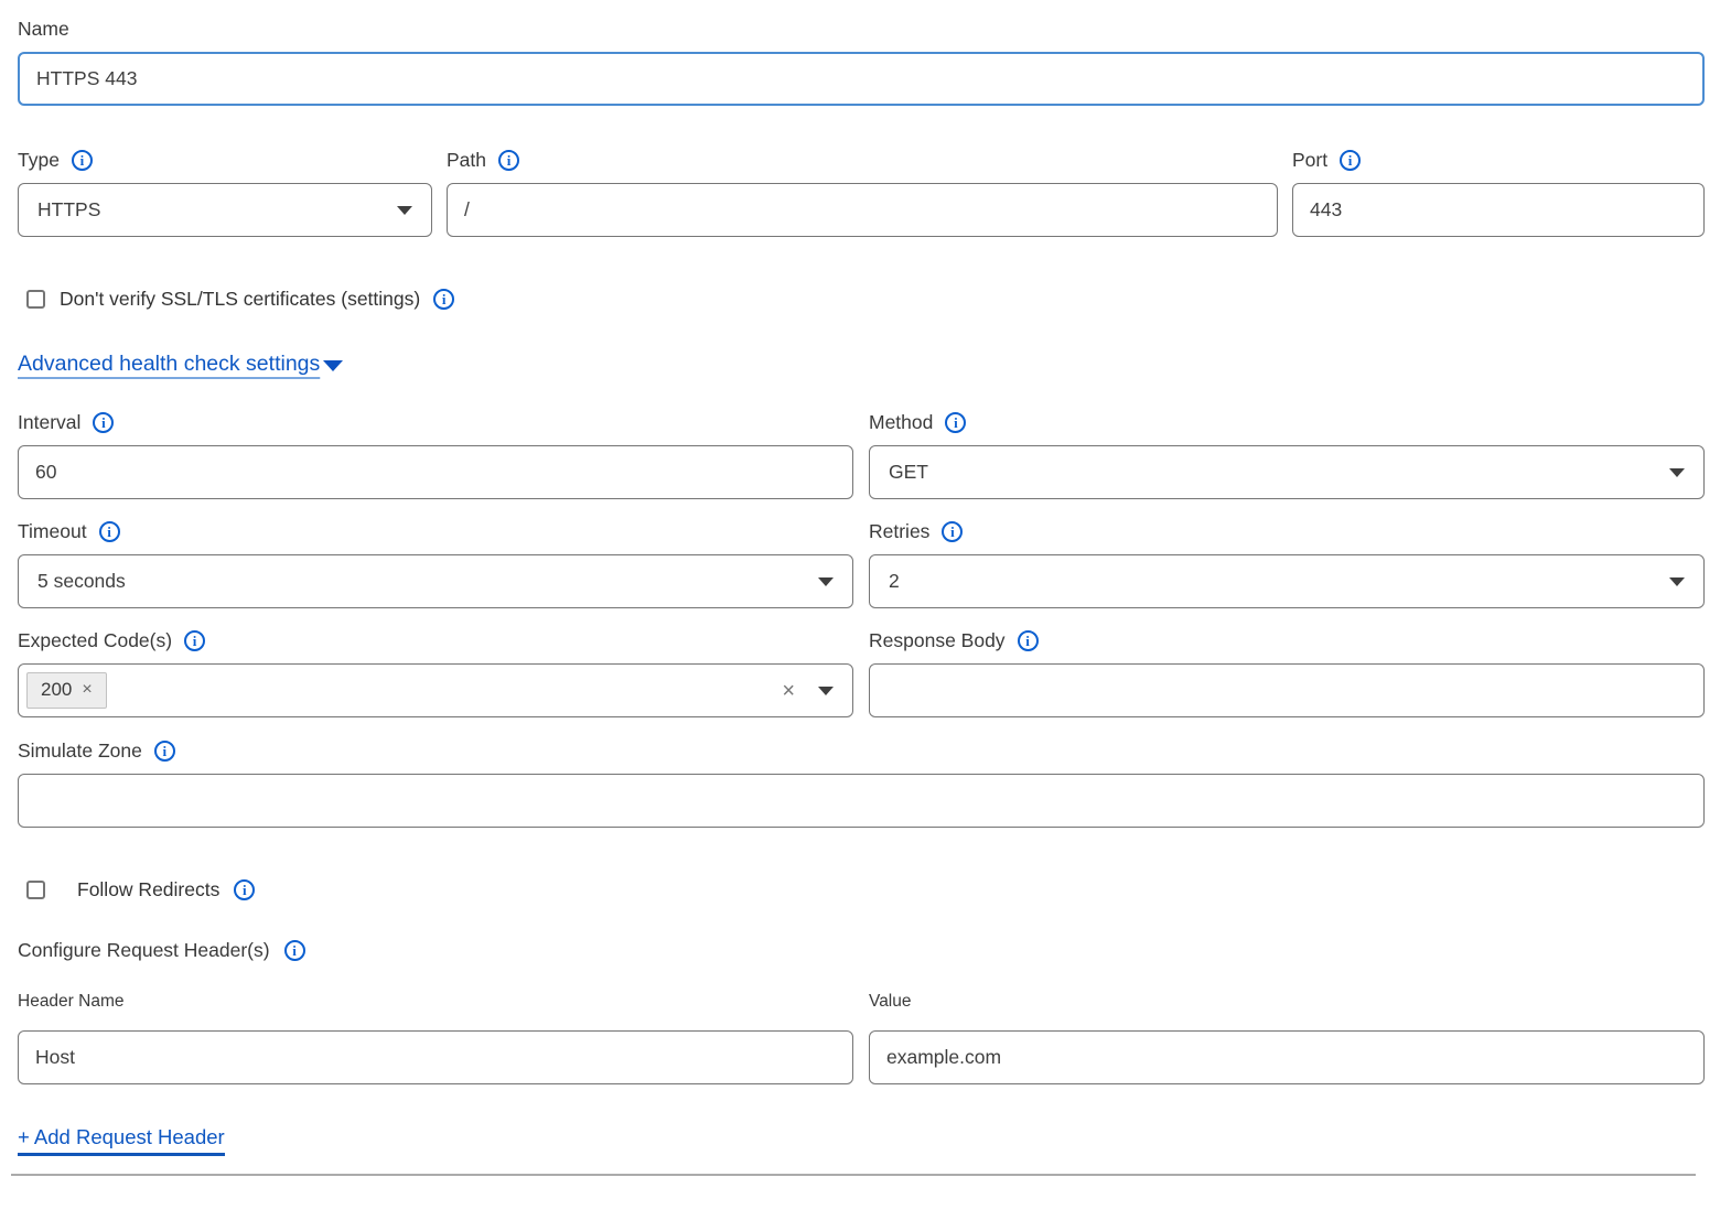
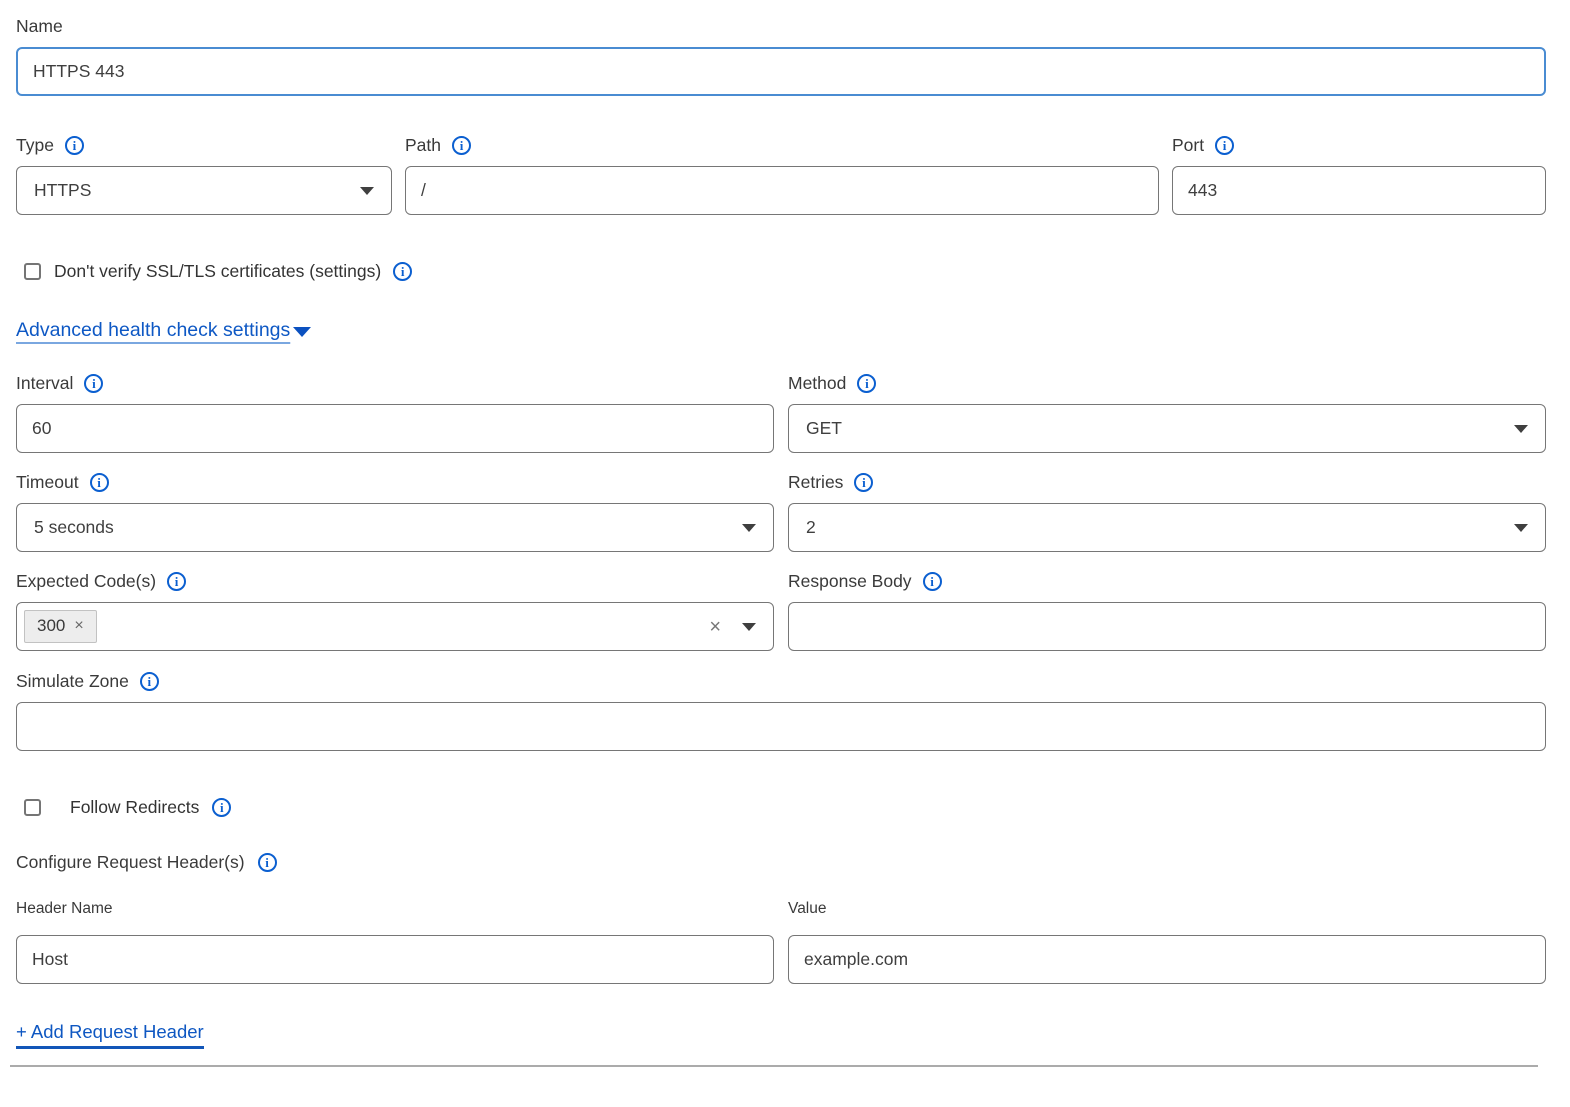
  Name
  HTTPS 443
  Type
  i
  HTTPS
  Path
  i
  /
  Port
  i
  443
  Don't verify SSL/TLS certificates (settings)
  i
  Advanced health check settings
  Interval
  i
  60
  Method
  i
  GET
  Timeout
  i
  5 seconds
  Retries
  i
  2
  Expected Code(s)
  i
- 200
+ 300
  ×
  ×
  Response Body
  i
  Simulate Zone
  i
  Follow Redirects
  i
  Configure Request Header(s)
  i
  Header Name
  Host
  Value
  example.com
  + Add Request Header
